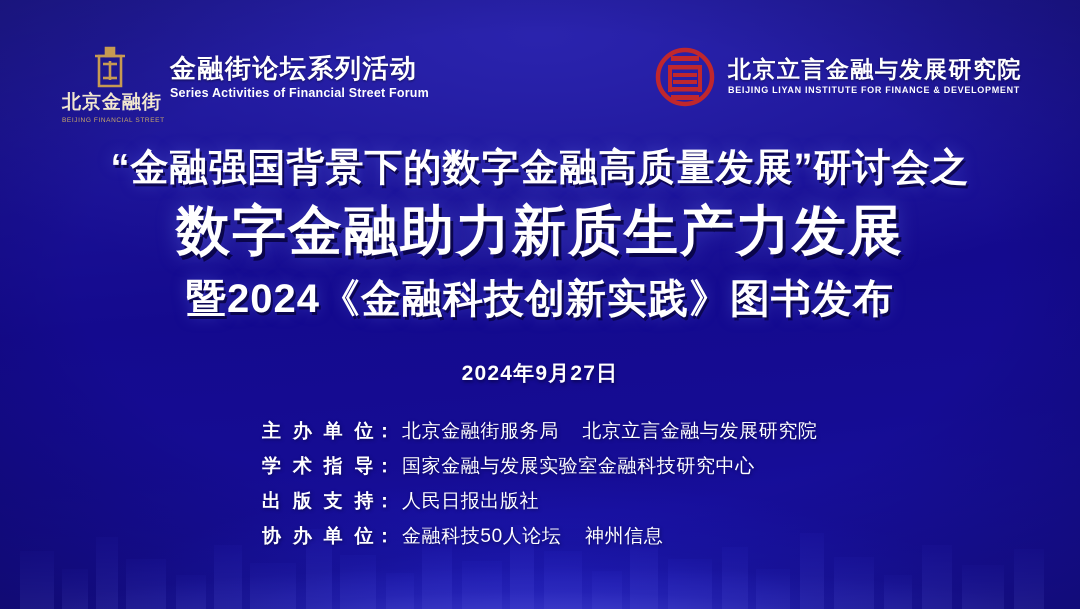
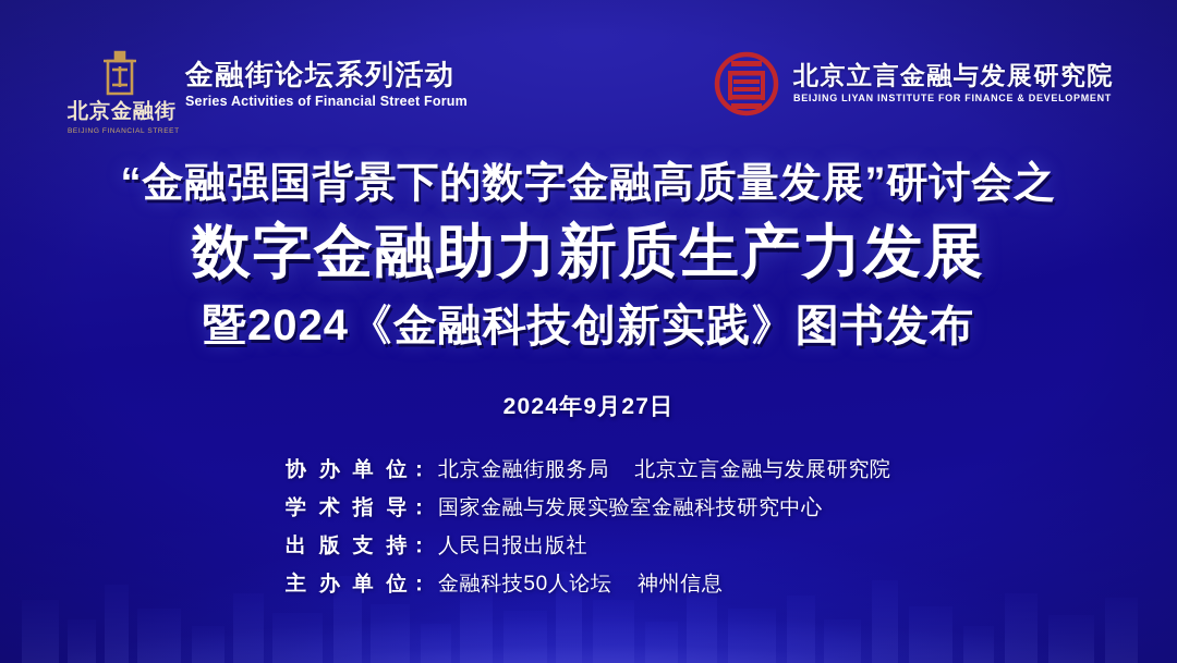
  北京金融街
  金融街论坛系列活动
  Series Activities of Financial Street Forum
  北京立言金融与发展研究院
  BEIJING LIYAN INSTITUTE FOR FINANCE & DEVELOPMENT
  “金融强国背景下的数字金融高质量发展”研讨会之
  数字金融助力新质生产力发展
  暨2024《金融科技创新实践》图书发布
  2024年9月27日
- 主办单位
+ 协办单位
  ：
  北京金融街服务局 北京立言金融与发展研究院
  学术指导
  ：
  国家金融与发展实验室金融科技研究中心
  出版支持
  ：
  人民日报出版社
- 协办单位
+ 主办单位
  ：
  金融科技50人论坛 神州信息
